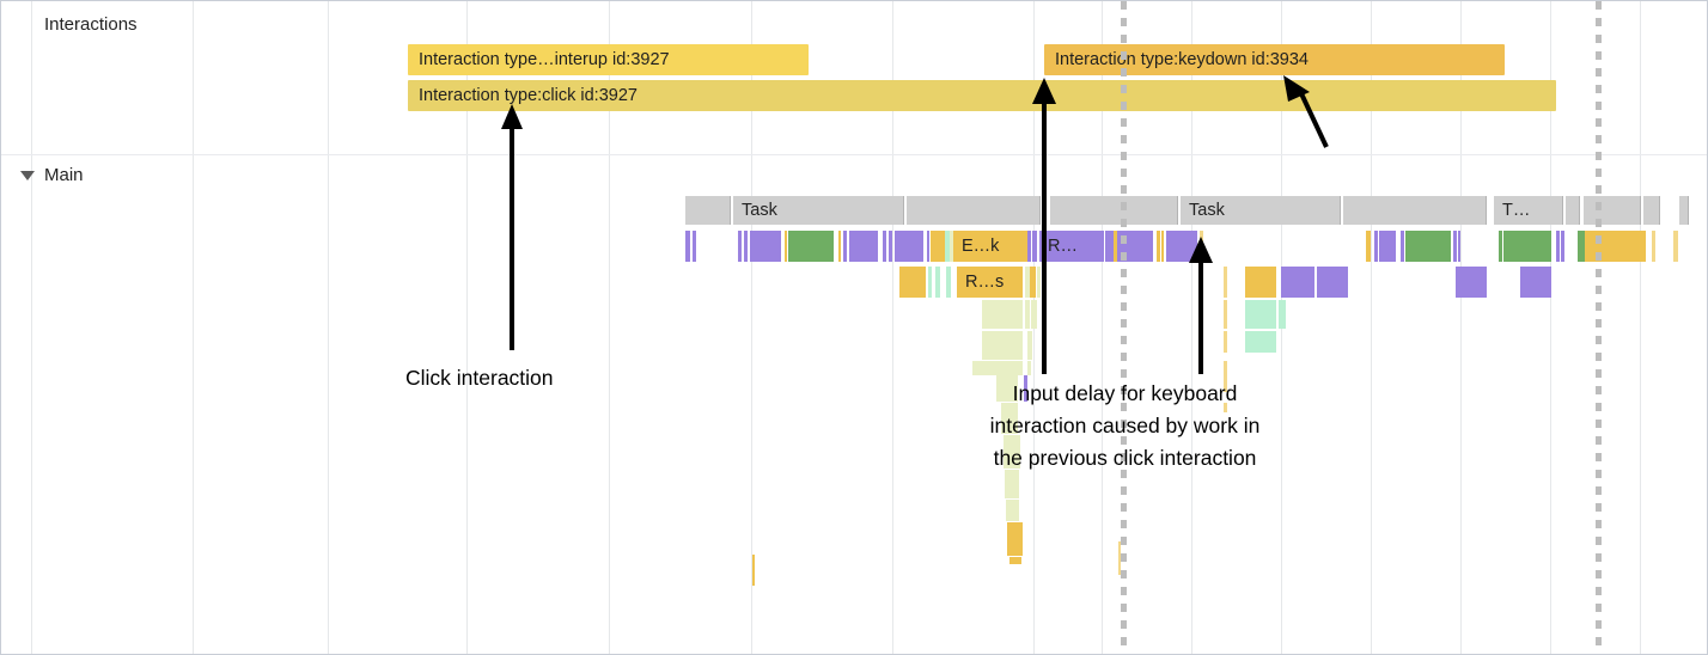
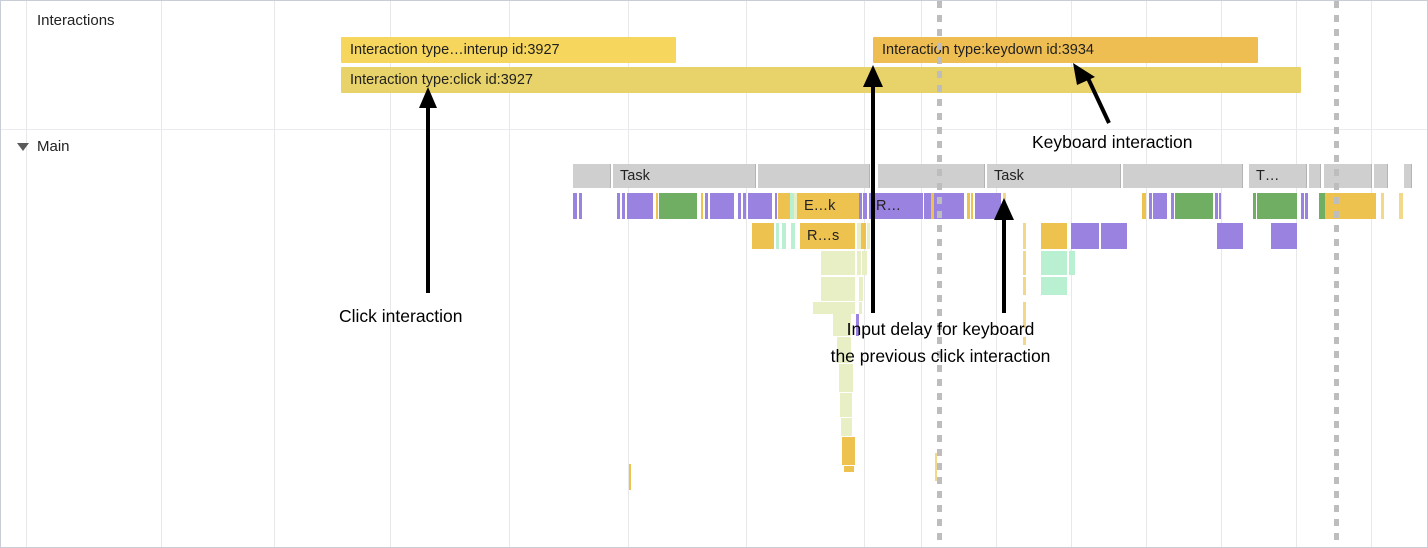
  Interactions
  Main
  Interaction type…interup id:3927
  Interaction type:click id:3927
  Interactin type:keydown id:3934
  Task
  Task
  T…
  E…k
  R…
  R…s
  Click interaction
+ Keyboard interaction
  Input delay for keyboard
- interaction caused by work in
  the previous click interaction
